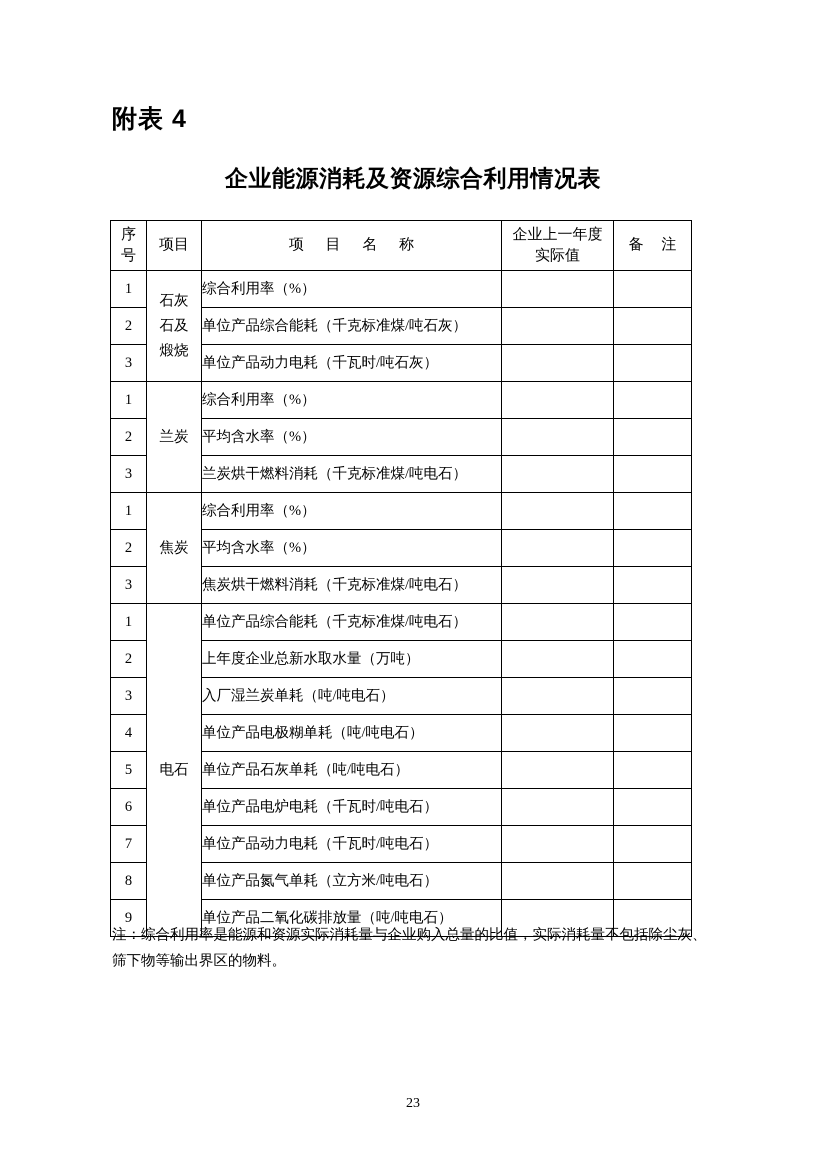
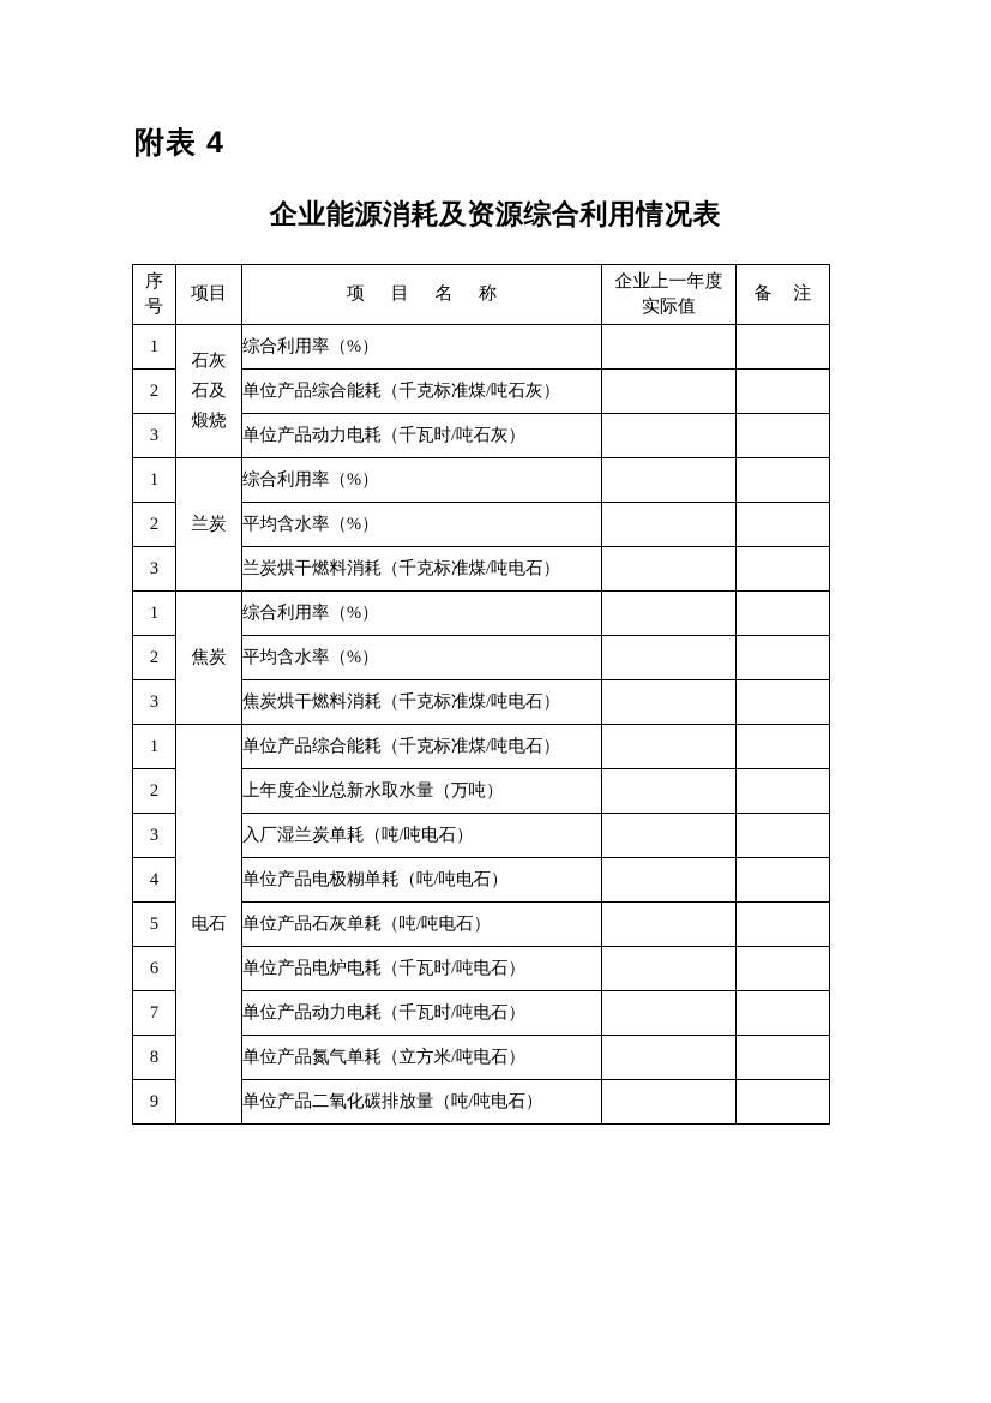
  附表 4
  企业能源消耗及资源综合利用情况表
  序 号	项目	项 目 名 称	企业上一年度 实际值	备 注
  1	石灰石及煅烧	综合利用率（%）
  2	单位产品综合能耗（千克标准煤/吨石灰）
  3	单位产品动力电耗（千瓦时/吨石灰）
  1	兰炭	综合利用率（%）
  2	平均含水率（%）
  3	兰炭烘干燃料消耗（千克标准煤/吨电石）
  1	焦炭	综合利用率（%）
  2	平均含水率（%）
  3	焦炭烘干燃料消耗（千克标准煤/吨电石）
  1	电石	单位产品综合能耗（千克标准煤/吨电石）
  2	上年度企业总新水取水量（万吨）
  3	入厂湿兰炭单耗（吨/吨电石）
  4	单位产品电极糊单耗（吨/吨电石）
  5	单位产品石灰单耗（吨/吨电石）
  6	单位产品电炉电耗（千瓦时/吨电石）
  7	单位产品动力电耗（千瓦时/吨电石）
  8	单位产品氮气单耗（立方米/吨电石）
  9	单位产品二氧化碳排放量（吨/吨电石）
- 注：综合利用率是能源和资源实际消耗量与企业购入总量的比值，实际消耗量不包括除尘灰、
- 筛下物等输出界区的物料。
- 23
